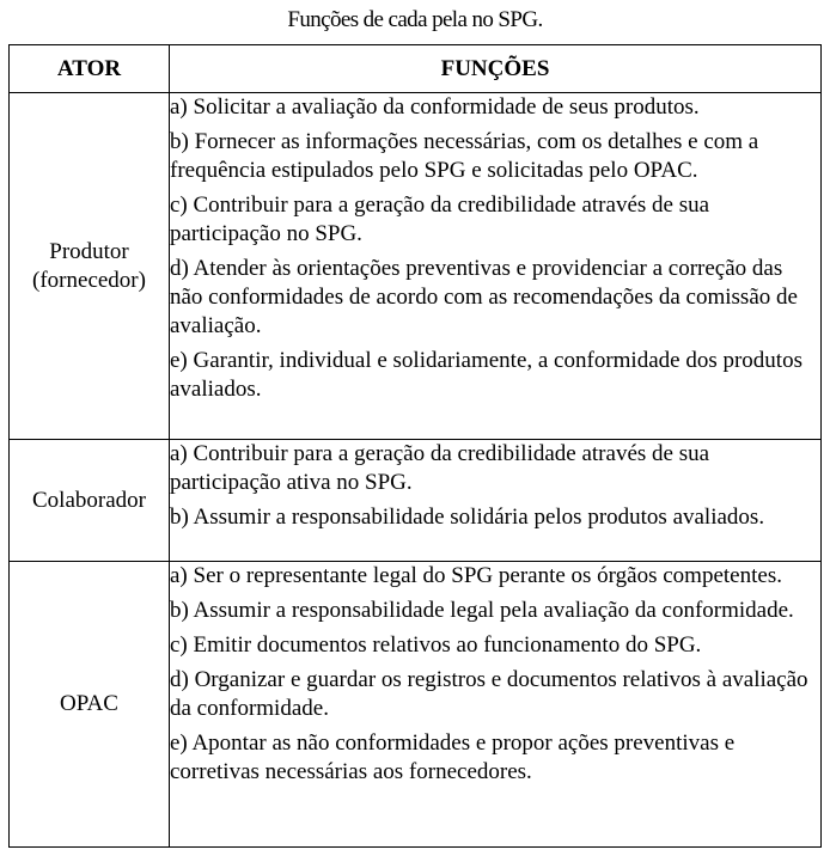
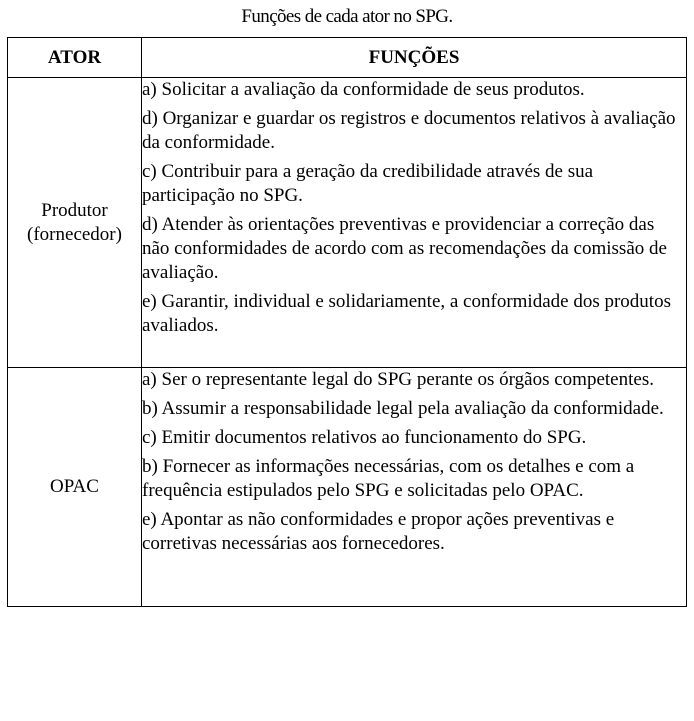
- Funções de cada pela no SPG.
+ Funções de cada ator no SPG.
  ATOR	FUNÇÕES
- Produtor (fornecedor)	a) Solicitar a avaliação da conformidade de seus produtos. b) Fornecer as informações necessárias, com os detalhes e com a frequência estipulados pelo SPG e solicitadas pelo OPAC. c) Contribuir para a geração da credibilidade através de sua participação no SPG. d) Atender às orientações preventivas e providenciar a correção das não conformidades de acordo com as recomendações da comissão de avaliação. e) Garantir, individual e solidariamente, a conformidade dos produtos avaliados.
+ Produtor (fornecedor)	a) Solicitar a avaliação da conformidade de seus produtos. d) Organizar e guardar os registros e documentos relativos à avaliação da conformidade. c) Contribuir para a geração da credibilidade através de sua participação no SPG. d) Atender às orientações preventivas e providenciar a correção das não conformidades de acordo com as recomendações da comissão de avaliação. e) Garantir, individual e solidariamente, a conformidade dos produtos avaliados.
- Colaborador	a) Contribuir para a geração da credibilidade através de sua participação ativa no SPG. b) Assumir a responsabilidade solidária pelos produtos avaliados.
- OPAC	a) Ser o representante legal do SPG perante os órgãos competentes. b) Assumir a responsabilidade legal pela avaliação da conformidade. c) Emitir documentos relativos ao funcionamento do SPG. d) Organizar e guardar os registros e documentos relativos à avaliação da conformidade. e) Apontar as não conformidades e propor ações preventivas e corretivas necessárias aos fornecedores.
+ OPAC	a) Ser o representante legal do SPG perante os órgãos competentes. b) Assumir a responsabilidade legal pela avaliação da conformidade. c) Emitir documentos relativos ao funcionamento do SPG. b) Fornecer as informações necessárias, com os detalhes e com a frequência estipulados pelo SPG e solicitadas pelo OPAC. e) Apontar as não conformidades e propor ações preventivas e corretivas necessárias aos fornecedores.
